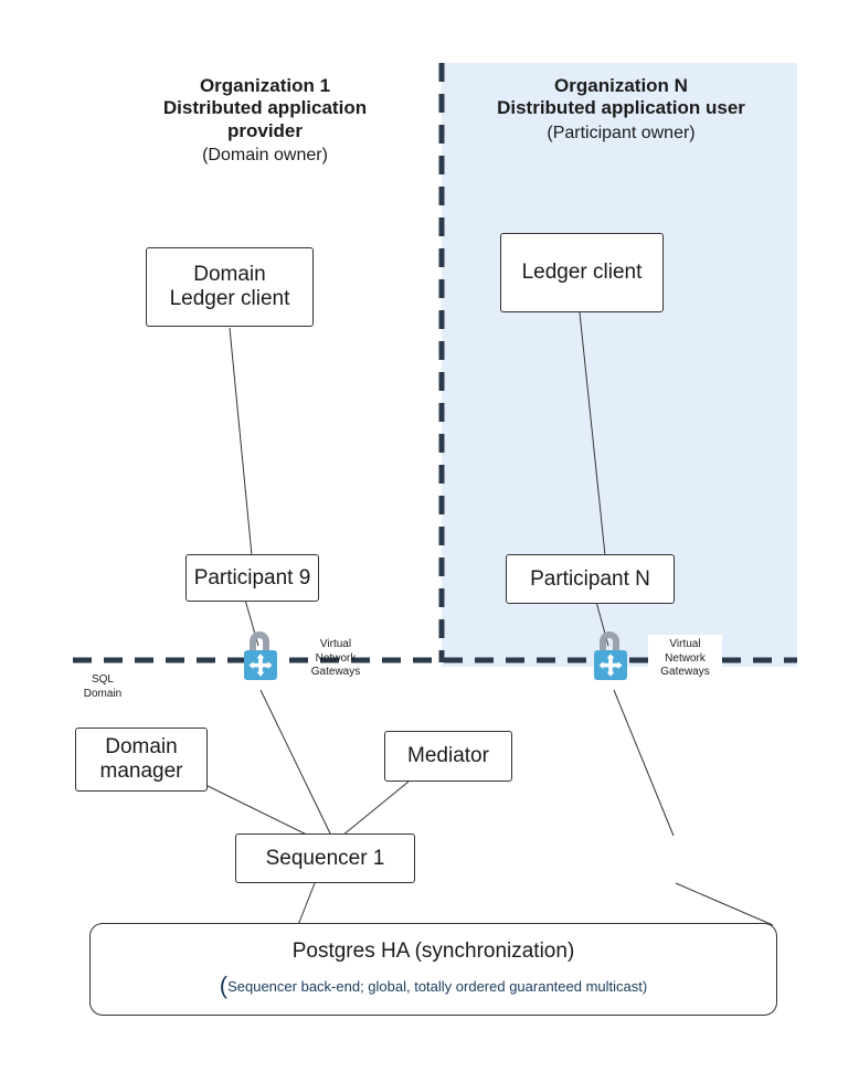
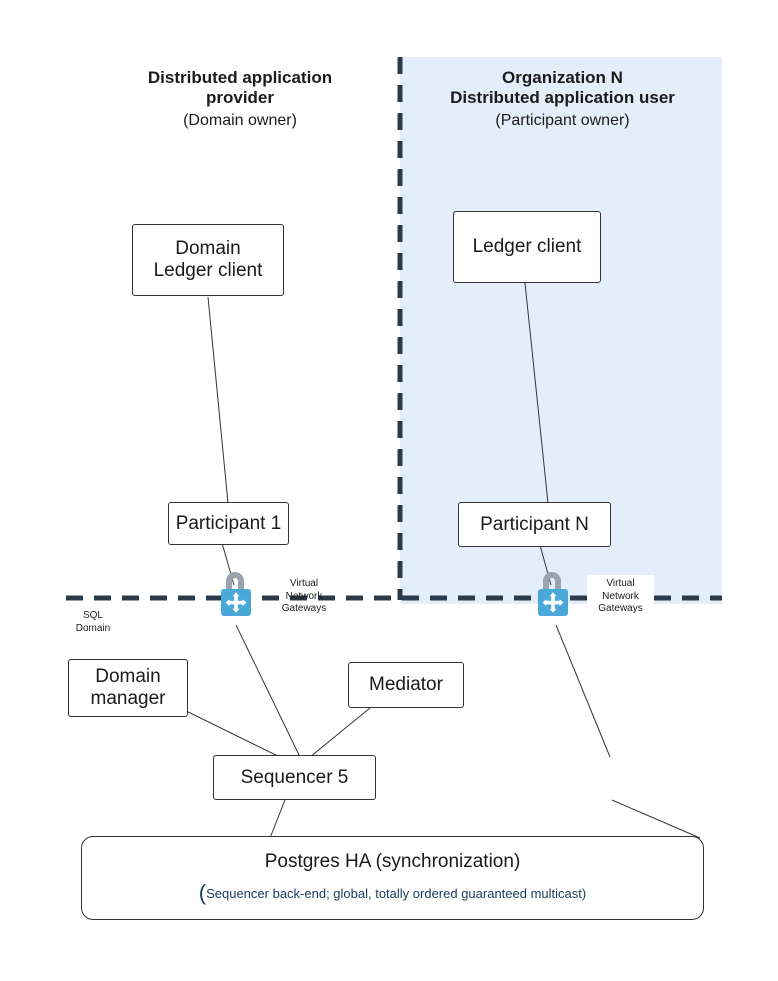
- Organization 1
  Distributed application
  provider
  (Domain owner)
  Organization N
  Distributed application user
  (Participant owner)
  Domain
  Ledger client
  Ledger client
- Participant 9
+ Participant 1
  Participant N
  Virtual
  Network
  Gateways
  Virtual
  Network
  Gateways
  SQL
  Domain
  Domain
  manager
  Mediator
- Sequencer 1
+ Sequencer 5
  Postgres HA (synchronization)
  (Sequencer back-end; global, totally ordered guaranteed multicast)
